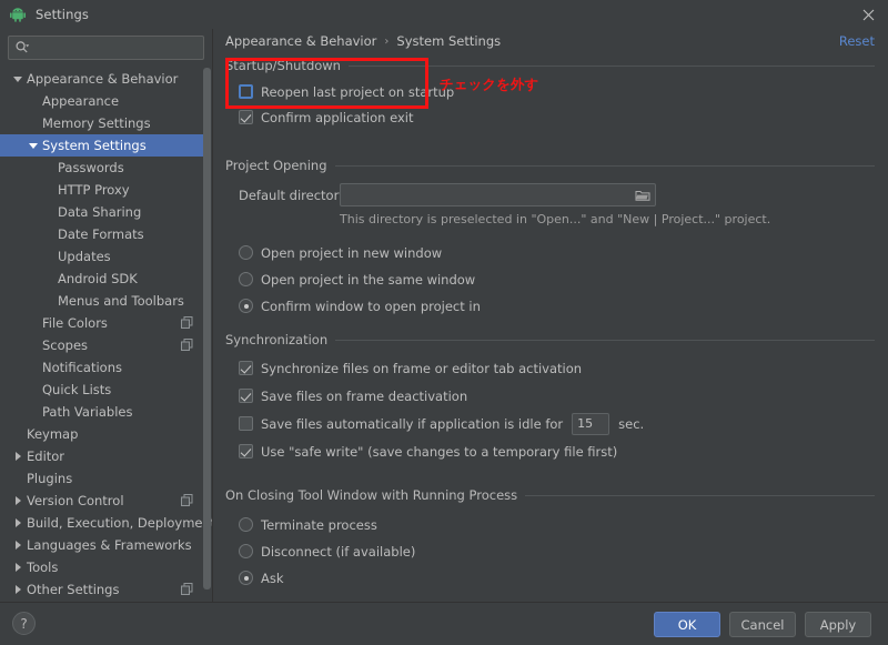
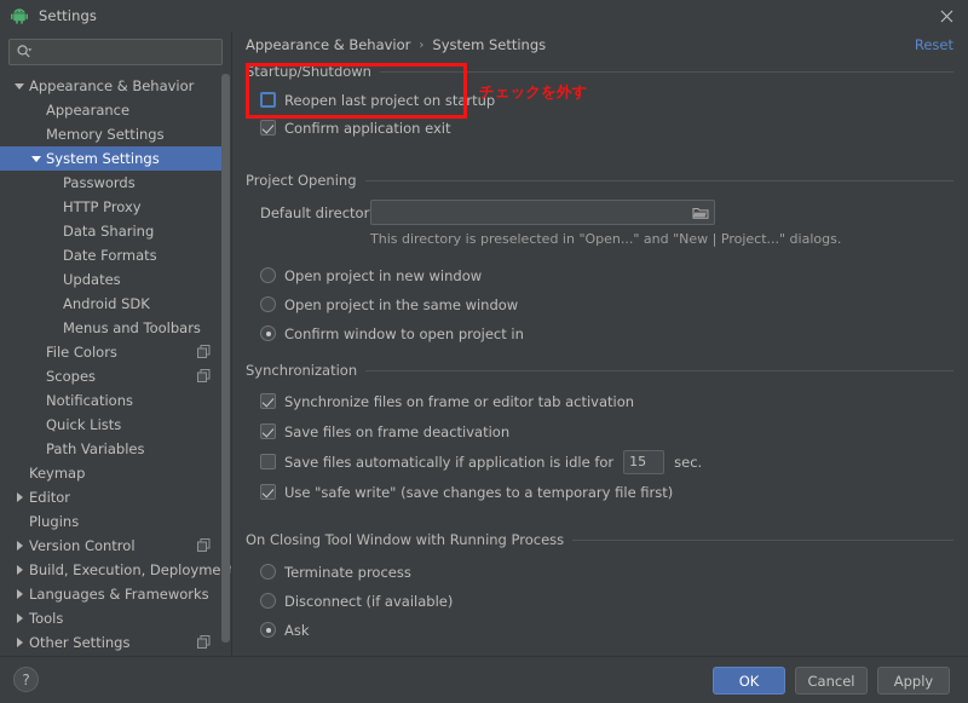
  Settings
  Appearance & Behavior
  Appearance
  Memory Settings
  System Settings
  Passwords
  HTTP Proxy
  Data Sharing
  Date Formats
  Updates
  Android SDK
  Menus and Toolbars
  File Colors
  Scopes
  Notifications
  Quick Lists
  Path Variables
  Keymap
  Editor
  Plugins
  Version Control
  Build, Execution, Deployme
  Languages & Frameworks
  Tools
  Other Settings
  Appearance & Behavior
  ›
  System Settings
  Reset
  Startup/Shutdown
  Reopen last project on startup
  Confirm application exit
  Project Opening
  Default director
- This directory is preselected in "Open..." and "New | Project..." project.
+ This directory is preselected in "Open..." and "New | Project..." dialogs.
  Open project in new window
  Open project in the same window
  Confirm window to open project in
  Synchronization
  Synchronize files on frame or editor tab activation
  Save files on frame deactivation
  Save files automatically if application is idle for
  15
  sec.
  Use "safe write" (save changes to a temporary file first)
  On Closing Tool Window with Running Process
  Terminate process
  Disconnect (if available)
  Ask
  チェックを外す
  ?
  OK
  Cancel
  Apply
